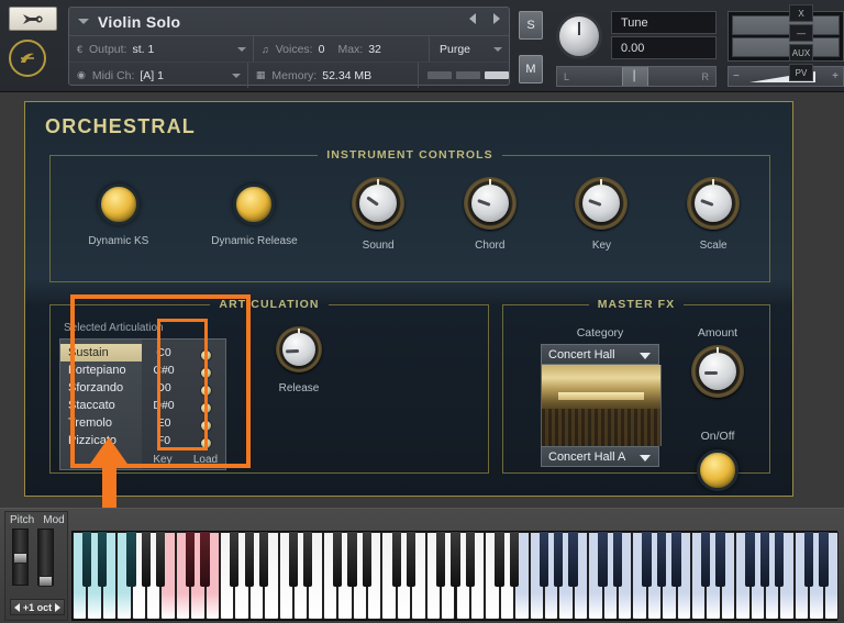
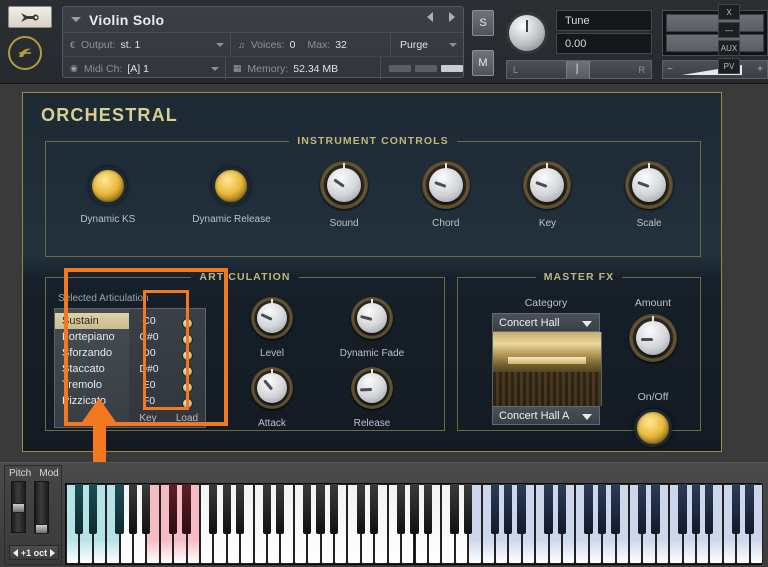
  Violin Solo
  €
  Output:
  st. 1
  ♫
  Voices:
  0
  Max:
  32
  Purge
  ◉
  Midi Ch:
  [A] 1
  ▦
  Memory:
  52.34 MB
  S
  M
  Tune
  0.00
  L
  ⎢
  R
  −
  +
  X
  —
  AUX
  PV
  ORCHESTRAL
  INSTRUMENT CONTROLS
  Dynamic KS
  Dynamic Release
  Sound
  Chord
  Key
  Scale
  ARTICULATION
  Selected Articulation
  Sustain
  Fortepiano
  Sforzando
  Staccato
  Tremolo
  Pizzicato
  C0
  C#0
  D0
  D#0
  E0
  F0
  Key
  Load
+ Level
+ Dynamic Fade
+ Attack
  Release
  MASTER FX
  Category
  Concert Hall
  Concert Hall A
  Amount
  On/Off
  Pitch
  Mod
  +1 oct
